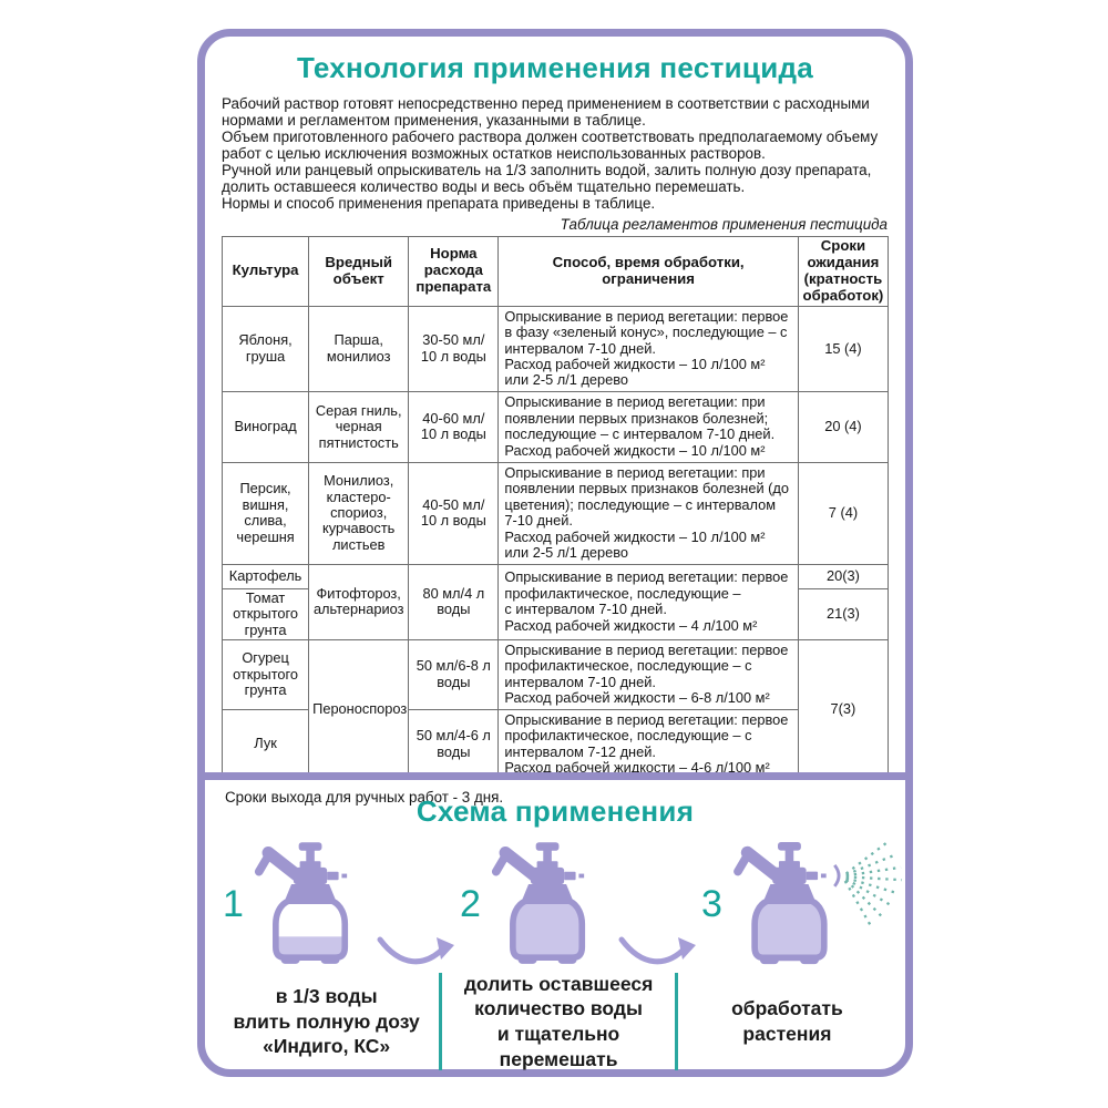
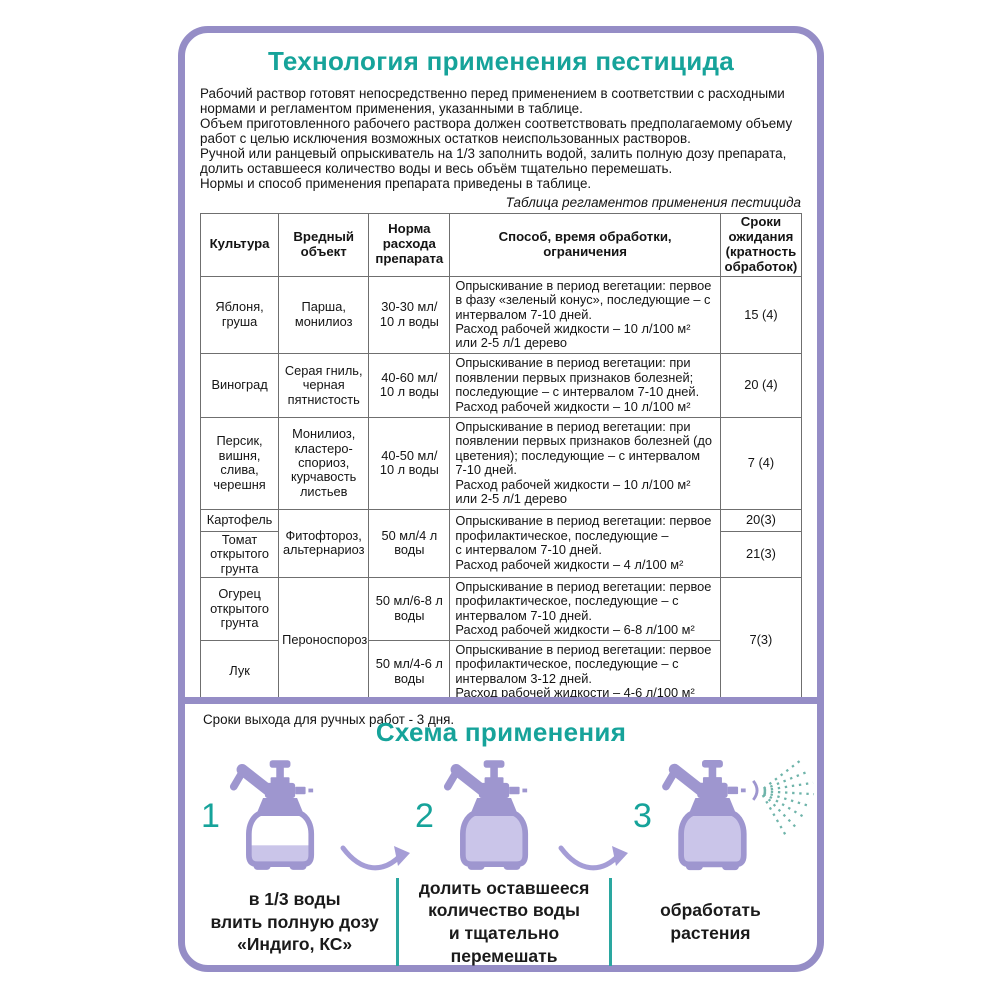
  Технология применения пестицида
  Рабочий раствор готовят непосредственно перед применением в соответствии с расходными нормами и регламентом применения, указанными в таблице.
  Объем приготовленного рабочего раствора должен соответствовать предполагаемому объему работ с целью исключения возможных остатков неиспользованных растворов.
  Ручной или ранцевый опрыскиватель на 1/3 заполнить водой, залить полную дозу препарата, долить оставшееся количество воды и весь объём тщательно перемешать.
  Нормы и способ применения препарата приведены в таблице.
  Таблица регламентов применения пестицида
  Культура	Вредный объект	Норма расхода препарата	Способ, время обработки, ограничения	Сроки ожидания (кратность обработок)
- Яблоня, груша	Парша, монилиоз	30-50 мл/ 10 л воды	Опрыскивание в период вегетации: первое в фазу «зеленый конус», последующие – с интервалом 7-10 дней.Расход рабочей жидкости – 10 л/100 м² или 2-5 л/1 дерево	15 (4)
+ Яблоня, груша	Парша, монилиоз	30-30 мл/ 10 л воды	Опрыскивание в период вегетации: первое в фазу «зеленый конус», последующие – с интервалом 7-10 дней.Расход рабочей жидкости – 10 л/100 м² или 2-5 л/1 дерево	15 (4)
  Виноград	Серая гниль, черная пятнистость	40-60 мл/ 10 л воды	Опрыскивание в период вегетации: при появлении первых признаков болезней; последующие – с интервалом 7-10 дней.Расход рабочей жидкости – 10 л/100 м²	20 (4)
  Персик, вишня, слива, черешня	Монилиоз, кластеро- спориоз, курчавость листьев	40-50 мл/ 10 л воды	Опрыскивание в период вегетации: при появлении первых признаков болезней (до цветения); последующие – с интервалом 7-10 дней.Расход рабочей жидкости – 10 л/100 м² или 2-5 л/1 дерево	7 (4)
- Картофель	Фитофтороз, альтернариоз	80 мл/4 л воды	Опрыскивание в период вегетации: первое профилактическое, последующие – с интервалом 7-10 дней.Расход рабочей жидкости – 4 л/100 м²	20(3)
+ Картофель	Фитофтороз, альтернариоз	50 мл/4 л воды	Опрыскивание в период вегетации: первое профилактическое, последующие – с интервалом 7-10 дней.Расход рабочей жидкости – 4 л/100 м²	20(3)
  Томат открытого грунта	21(3)
  Огурец открытого грунта	Пероноспороз	50 мл/6-8 л воды	Опрыскивание в период вегетации: первое профилактическое, последующие – с интервалом 7-10 дней.Расход рабочей жидкости – 6-8 л/100 м²	7(3)
- Лук	50 мл/4-6 л воды	Опрыскивание в период вегетации: первое профилактическое, последующие – с интервалом 7-12 дней.Расход рабочей жидкости – 4-6 л/100 м²
+ Лук	50 мл/4-6 л воды	Опрыскивание в период вегетации: первое профилактическое, последующие – с интервалом 3-12 дней.Расход рабочей жидкости – 4-6 л/100 м²
  Сроки выхода для ручных работ - 3 дня.
  Схема применения
  1
  2
  3
  в 1/3 воды
  влить полную дозу
  «Индиго, КС»
  долить оставшееся
  количество воды
  и тщательно
  перемешать
  обработать
  растения
